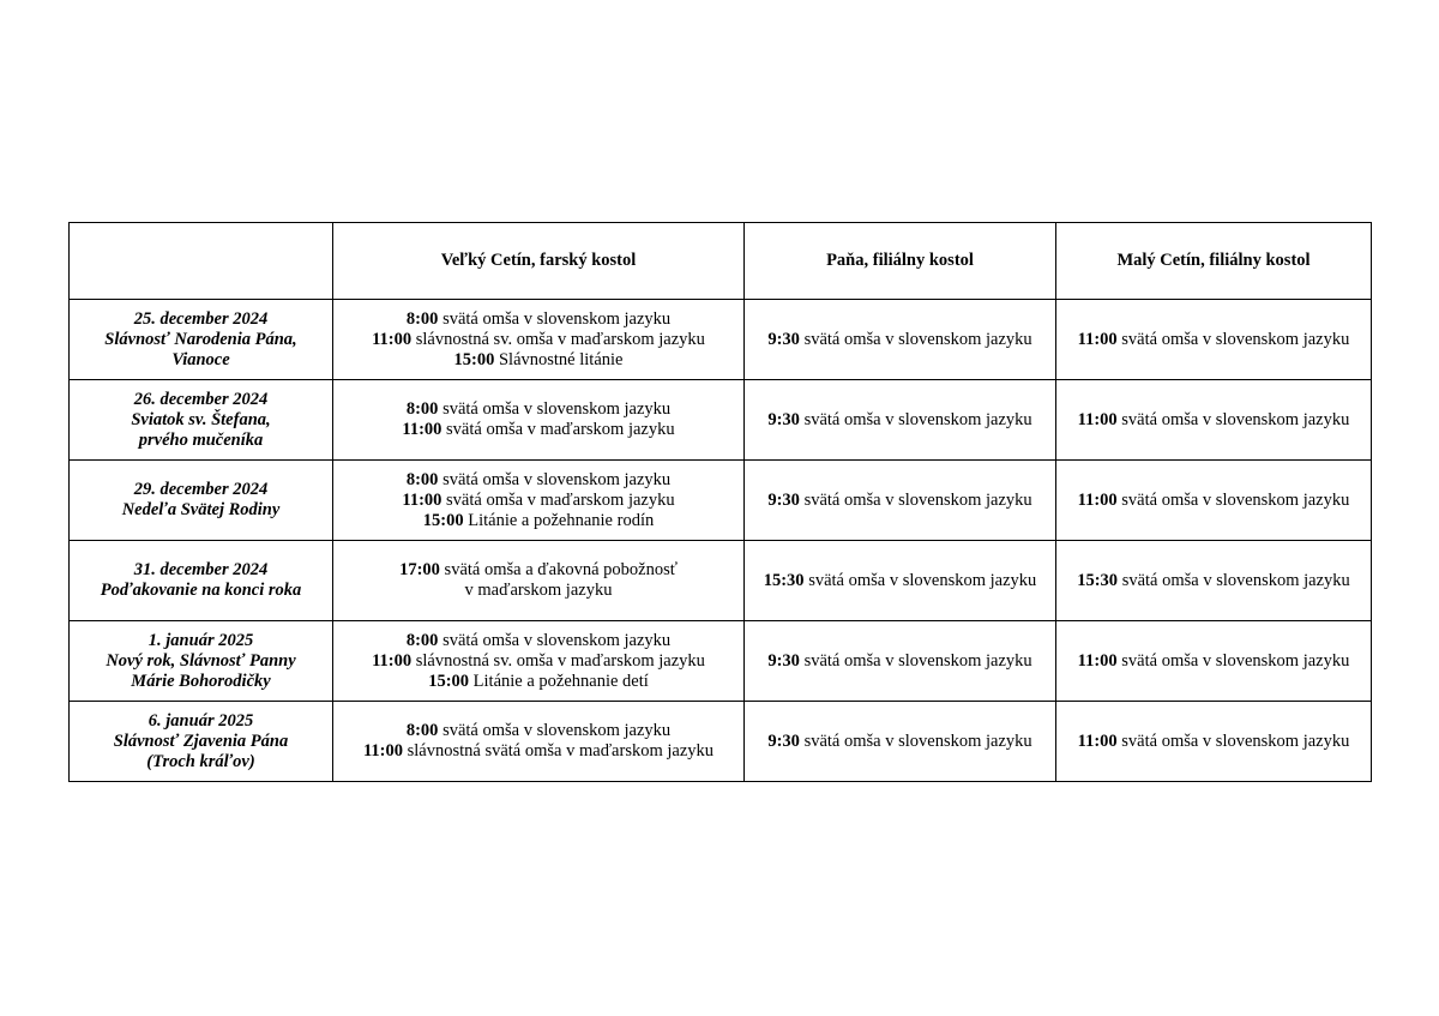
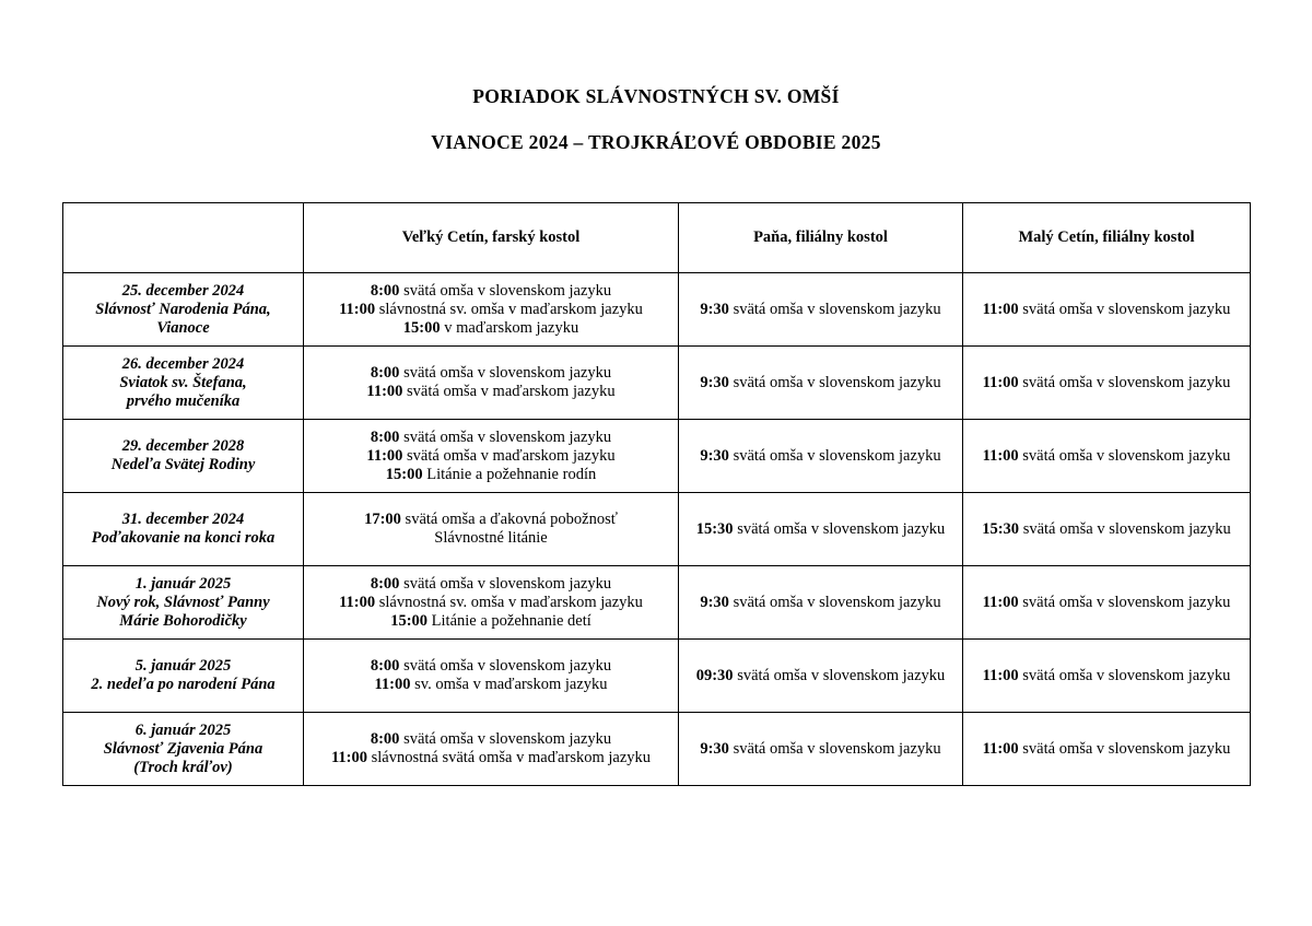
+ PORIADOK SLÁVNOSTNÝCH SV. OMŠÍ
+ VIANOCE 2024 – TROJKRÁĽOVÉ OBDOBIE 2025
  	Veľký Cetín, farský kostol	Paňa, filiálny kostol	Malý Cetín, filiálny kostol
- 25. december 2024Slávnosť Narodenia Pána,Vianoce	8:00 svätá omša v slovenskom jazyku11:00 slávnostná sv. omša v maďarskom jazyku15:00 Slávnostné litánie	9:30 svätá omša v slovenskom jazyku	11:00 svätá omša v slovenskom jazyku
+ 25. december 2024Slávnosť Narodenia Pána,Vianoce	8:00 svätá omša v slovenskom jazyku11:00 slávnostná sv. omša v maďarskom jazyku15:00 v maďarskom jazyku	9:30 svätá omša v slovenskom jazyku	11:00 svätá omša v slovenskom jazyku
  26. december 2024Sviatok sv. Štefana,prvého mučeníka	8:00 svätá omša v slovenskom jazyku11:00 svätá omša v maďarskom jazyku	9:30 svätá omša v slovenskom jazyku	11:00 svätá omša v slovenskom jazyku
- 29. december 2024Nedeľa Svätej Rodiny	8:00 svätá omša v slovenskom jazyku11:00 svätá omša v maďarskom jazyku15:00 Litánie a požehnanie rodín	9:30 svätá omša v slovenskom jazyku	11:00 svätá omša v slovenskom jazyku
+ 29. december 2028Nedeľa Svätej Rodiny	8:00 svätá omša v slovenskom jazyku11:00 svätá omša v maďarskom jazyku15:00 Litánie a požehnanie rodín	9:30 svätá omša v slovenskom jazyku	11:00 svätá omša v slovenskom jazyku
- 31. december 2024Poďakovanie na konci roka	17:00 svätá omša a ďakovná pobožnosťv maďarskom jazyku	15:30 svätá omša v slovenskom jazyku	15:30 svätá omša v slovenskom jazyku
+ 31. december 2024Poďakovanie na konci roka	17:00 svätá omša a ďakovná pobožnosťSlávnostné litánie	15:30 svätá omša v slovenskom jazyku	15:30 svätá omša v slovenskom jazyku
  1. január 2025Nový rok, Slávnosť PannyMárie Bohorodičky	8:00 svätá omša v slovenskom jazyku11:00 slávnostná sv. omša v maďarskom jazyku15:00 Litánie a požehnanie detí	9:30 svätá omša v slovenskom jazyku	11:00 svätá omša v slovenskom jazyku
+ 5. január 20252. nedeľa po narodení Pána	8:00 svätá omša v slovenskom jazyku11:00 sv. omša v maďarskom jazyku	09:30 svätá omša v slovenskom jazyku	11:00 svätá omša v slovenskom jazyku
  6. január 2025Slávnosť Zjavenia Pána(Troch kráľov)	8:00 svätá omša v slovenskom jazyku11:00 slávnostná svätá omša v maďarskom jazyku	9:30 svätá omša v slovenskom jazyku	11:00 svätá omša v slovenskom jazyku
